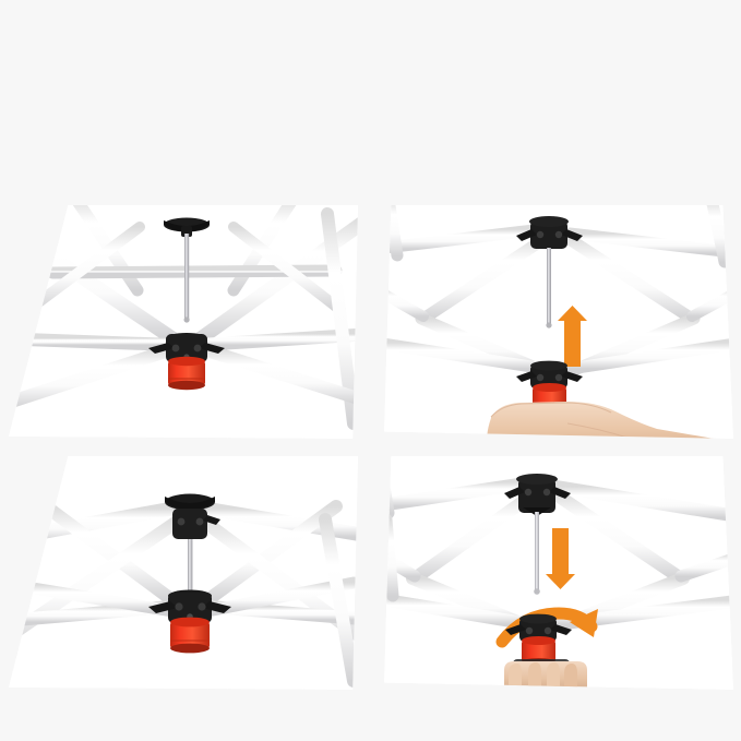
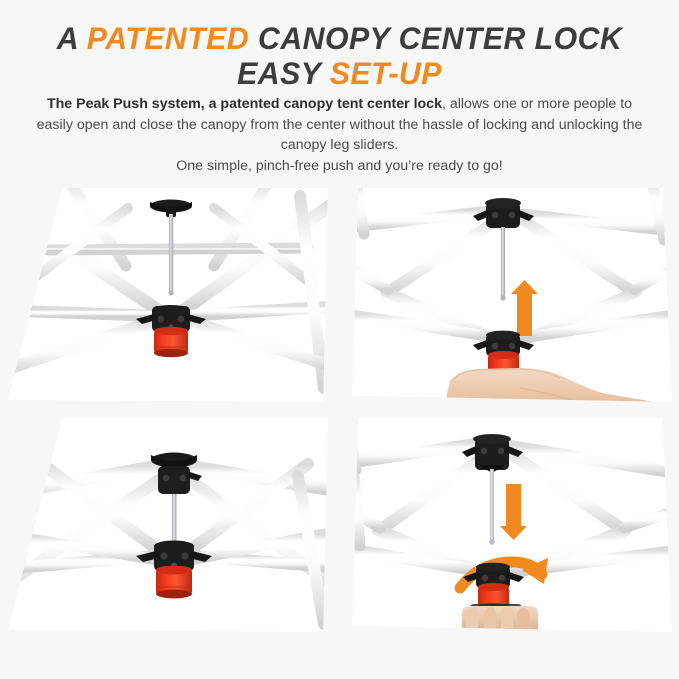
+ A PATENTED CANOPY CENTER LOCK
+ EASY SET-UP
+ The Peak Push system, a patented canopy tent center lock, allows one or more people to easily open and close the canopy from the center without the hassle of locking and unlocking the canopy leg sliders.
+ One simple, pinch-free push and you’re ready to go!
